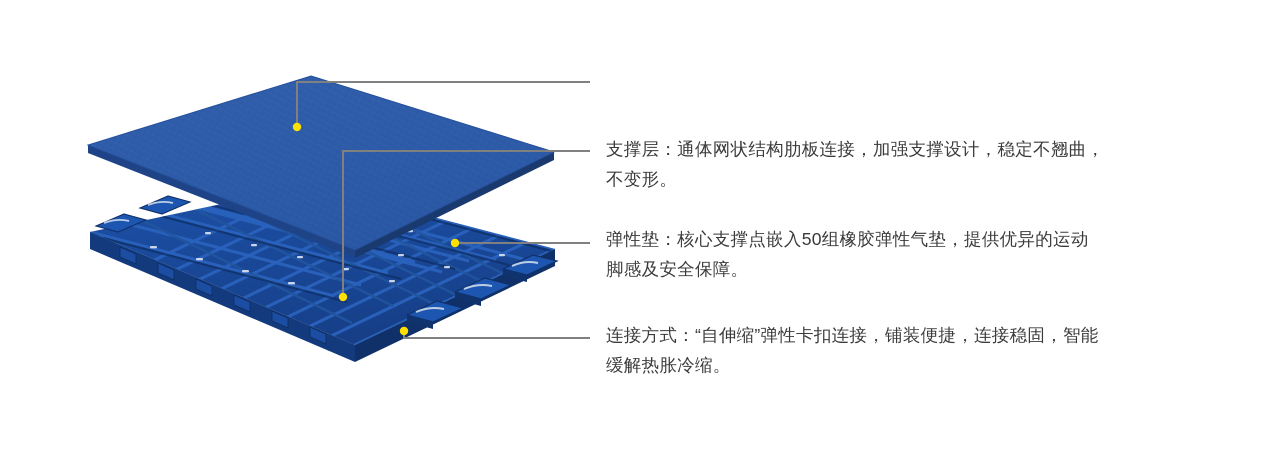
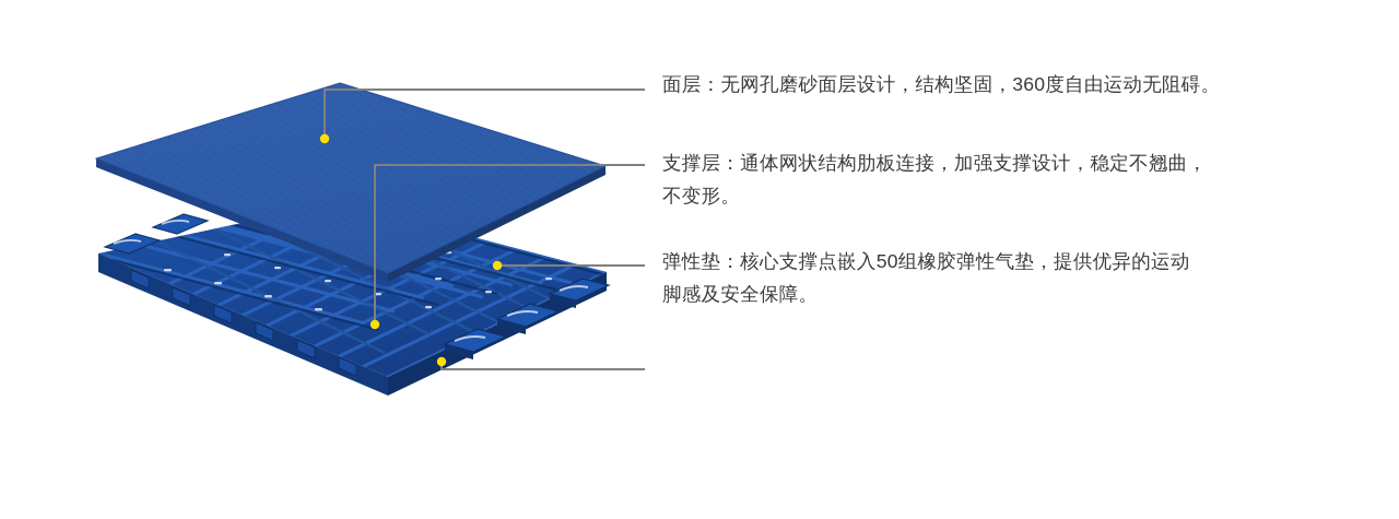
+ 面层：无网孔磨砂面层设计，结构坚固，360度自由运动无阻碍。
  支撑层：通体网状结构肋板连接，加强支撑设计，稳定不翘曲，
  不变形。
  弹性垫：核心支撑点嵌入50组橡胶弹性气垫，提供优异的运动
  脚感及安全保障。
- 连接方式：“自伸缩”弹性卡扣连接，铺装便捷，连接稳固，智能
- 缓解热胀冷缩。
